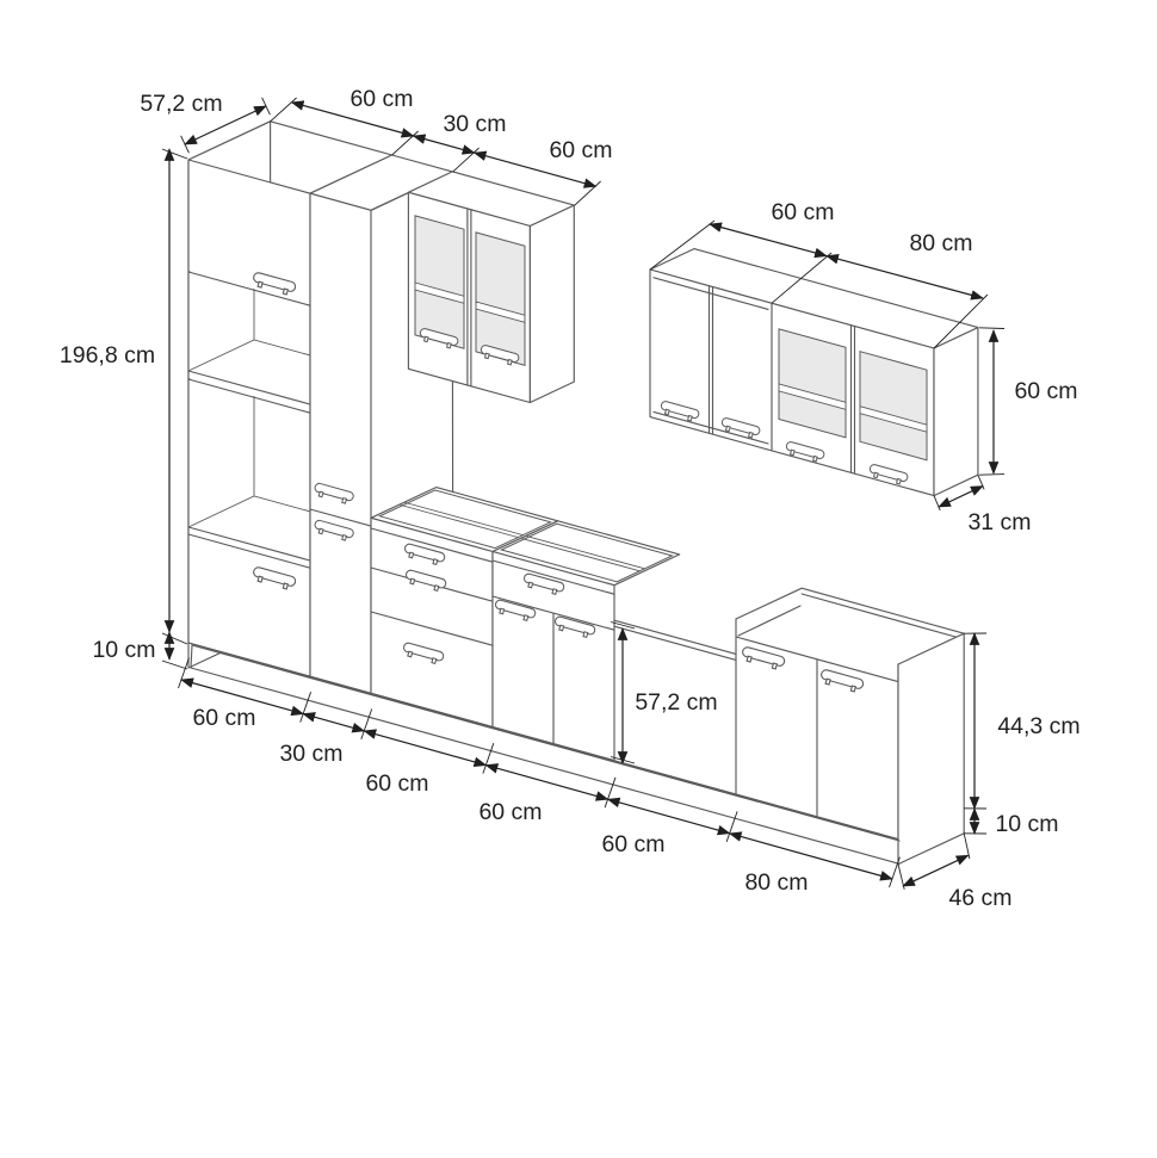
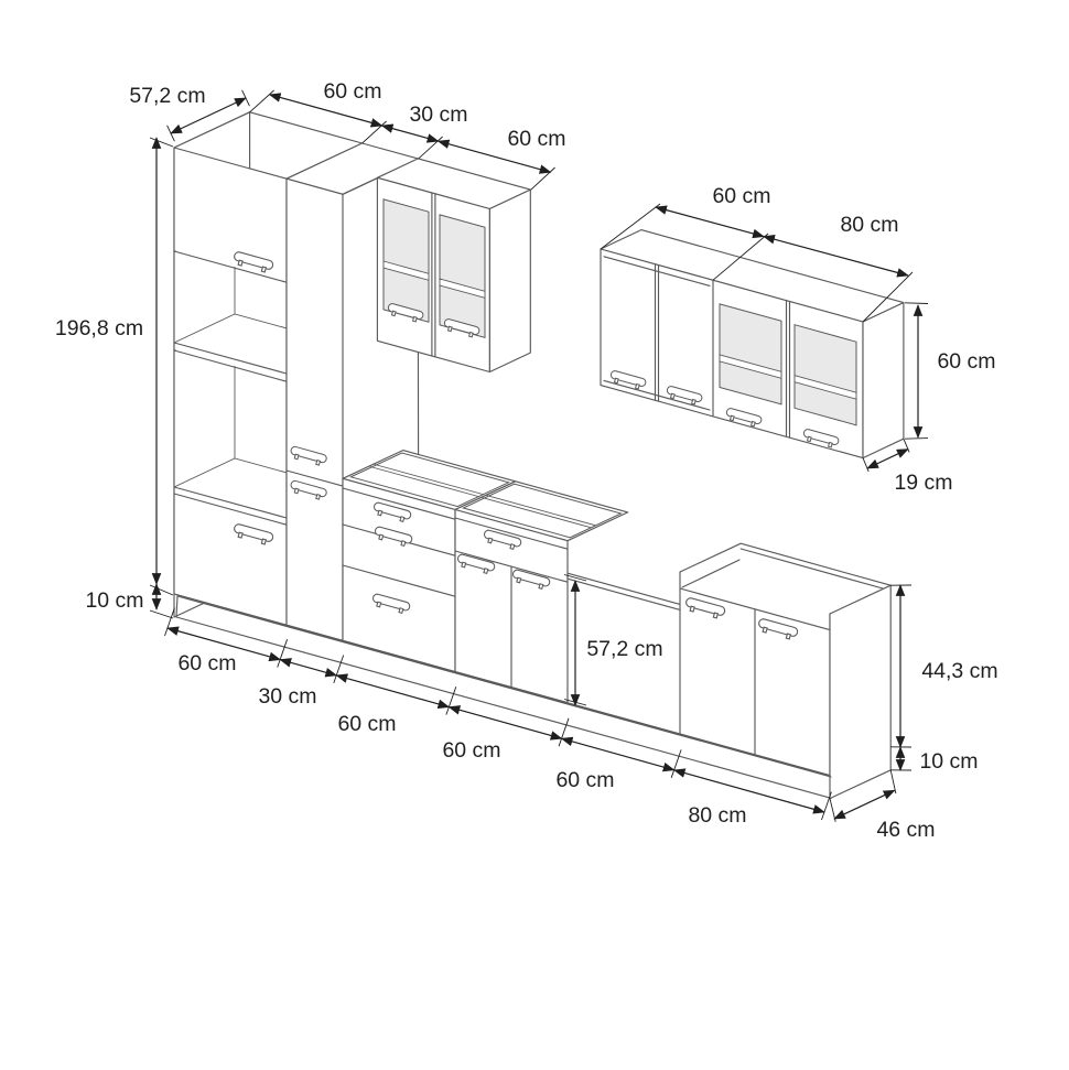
  57,2 cm
  60 cm
  30 cm
  60 cm
  196,8 cm
  10 cm
  60 cm
  80 cm
  60 cm
- 31 cm
+ 19 cm
  57,2 cm
  44,3 cm
  10 cm
  60 cm
  30 cm
  60 cm
  60 cm
  60 cm
  80 cm
  46 cm
